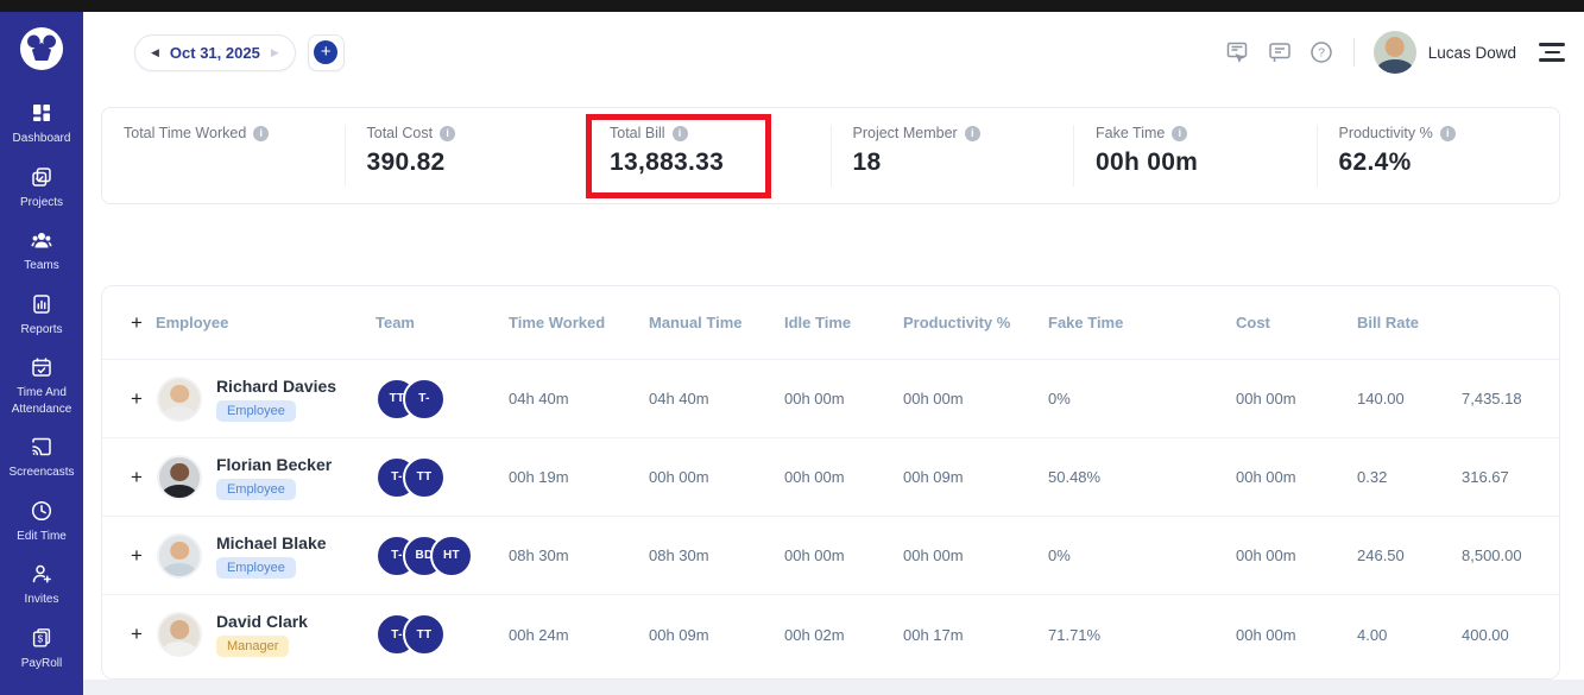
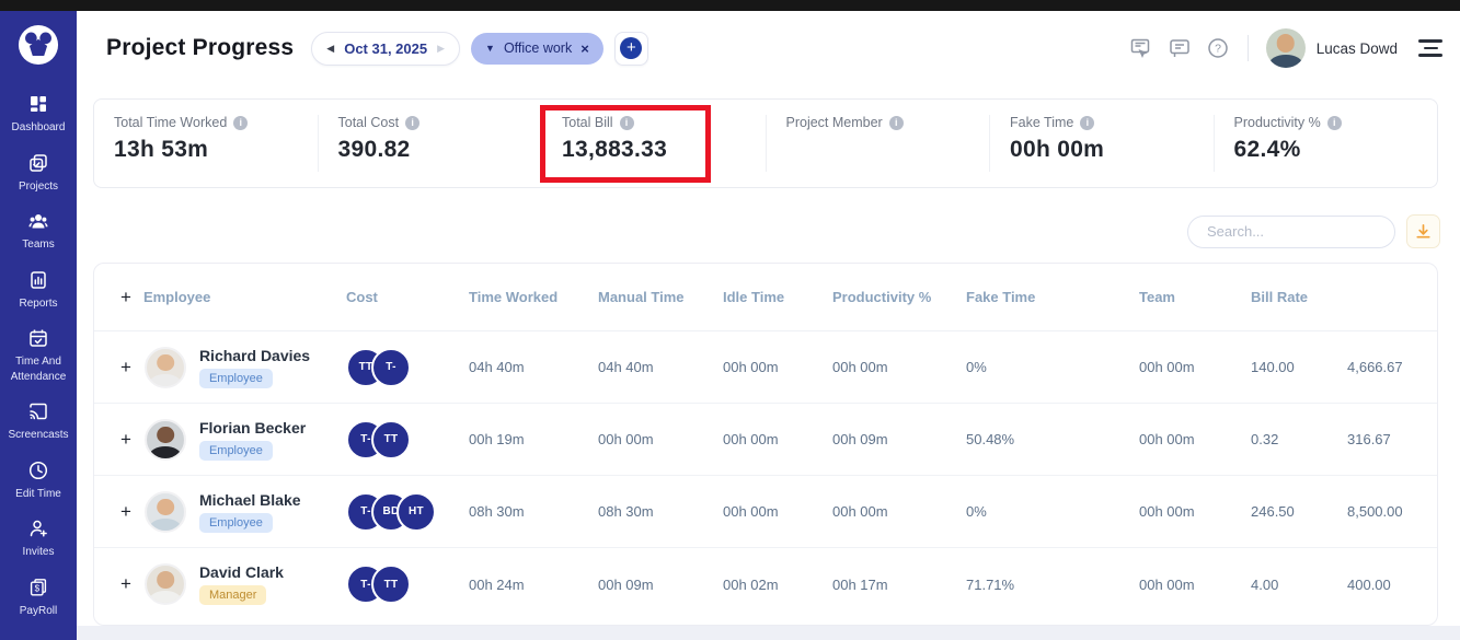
  Dashboard
  Projects
  Teams
  Reports
  Time And Attendance
  Screencasts
  Edit Time
  Invites
  $
  PayRoll
+ Project Progress
  ◀
  Oct 31, 2025
  ▶
+ ▼
+ Office work
+ ×
  +
  ?
  Lucas Dowd
  Total Time Worked
  i
+ 13h 53m
  Total Cost
  i
  390.82
  Total Bill
  i
  13,883.33
  Project Member
  i
- 18
  Fake Time
  i
  00h 00m
  Productivity %
  i
  62.4%
+ Search...
  +
  Employee
- Team
+ Cost
  Time Worked
  Manual Time
  Idle Time
  Productivity %
  Fake Time
- Cost
+ Team
  Bill Rate
  +
  Richard Davies
  Employee
  TT
  T-
  04h 40m
  04h 40m
  00h 00m
  00h 00m
  0%
  00h 00m
  140.00
- 7,435.18
+ 4,666.67
  +
  Florian Becker
  Employee
  T-
  TT
  00h 19m
  00h 00m
  00h 00m
  00h 09m
  50.48%
  00h 00m
  0.32
  316.67
  +
  Michael Blake
  Employee
  T-
  BD
  HT
  08h 30m
  08h 30m
  00h 00m
  00h 00m
  0%
  00h 00m
  246.50
  8,500.00
  +
  David Clark
  Manager
  T-
  TT
  00h 24m
  00h 09m
  00h 02m
  00h 17m
  71.71%
  00h 00m
  4.00
  400.00
